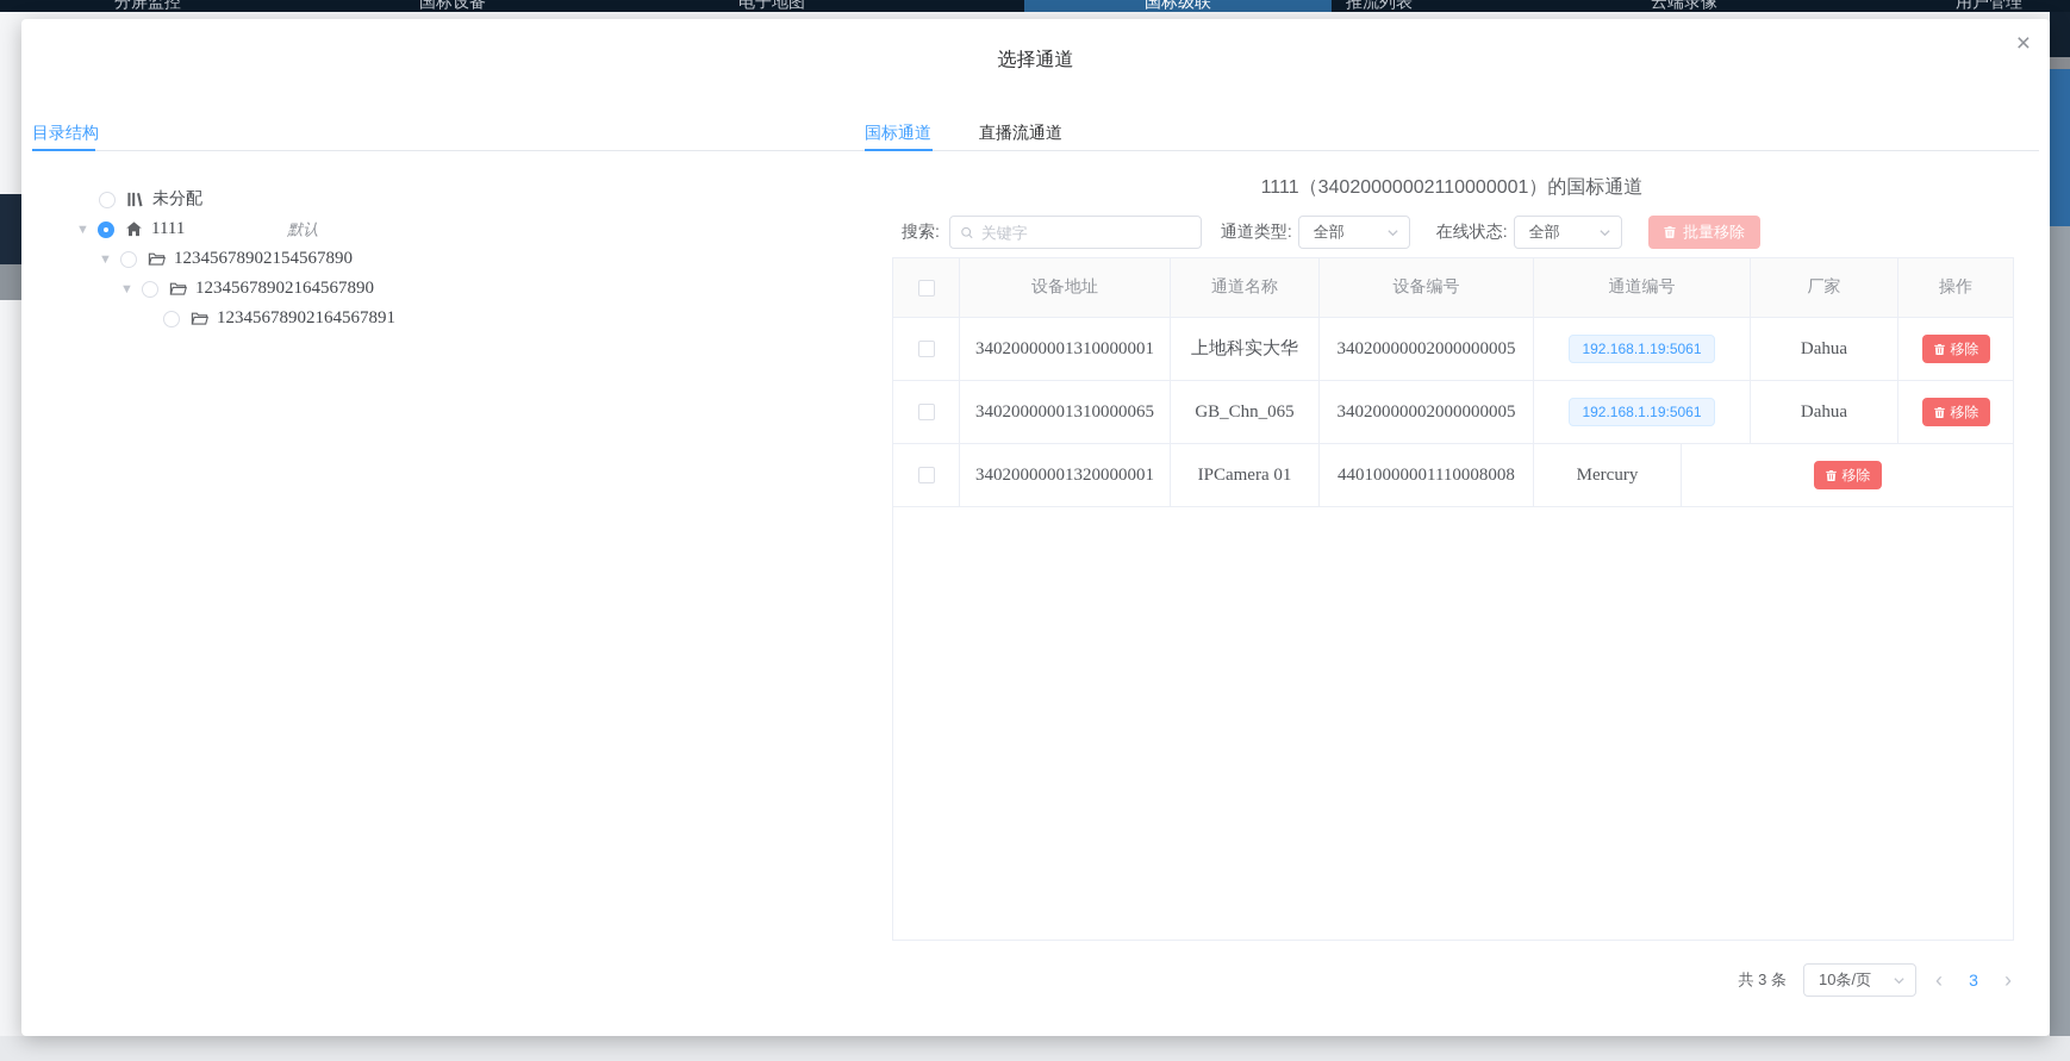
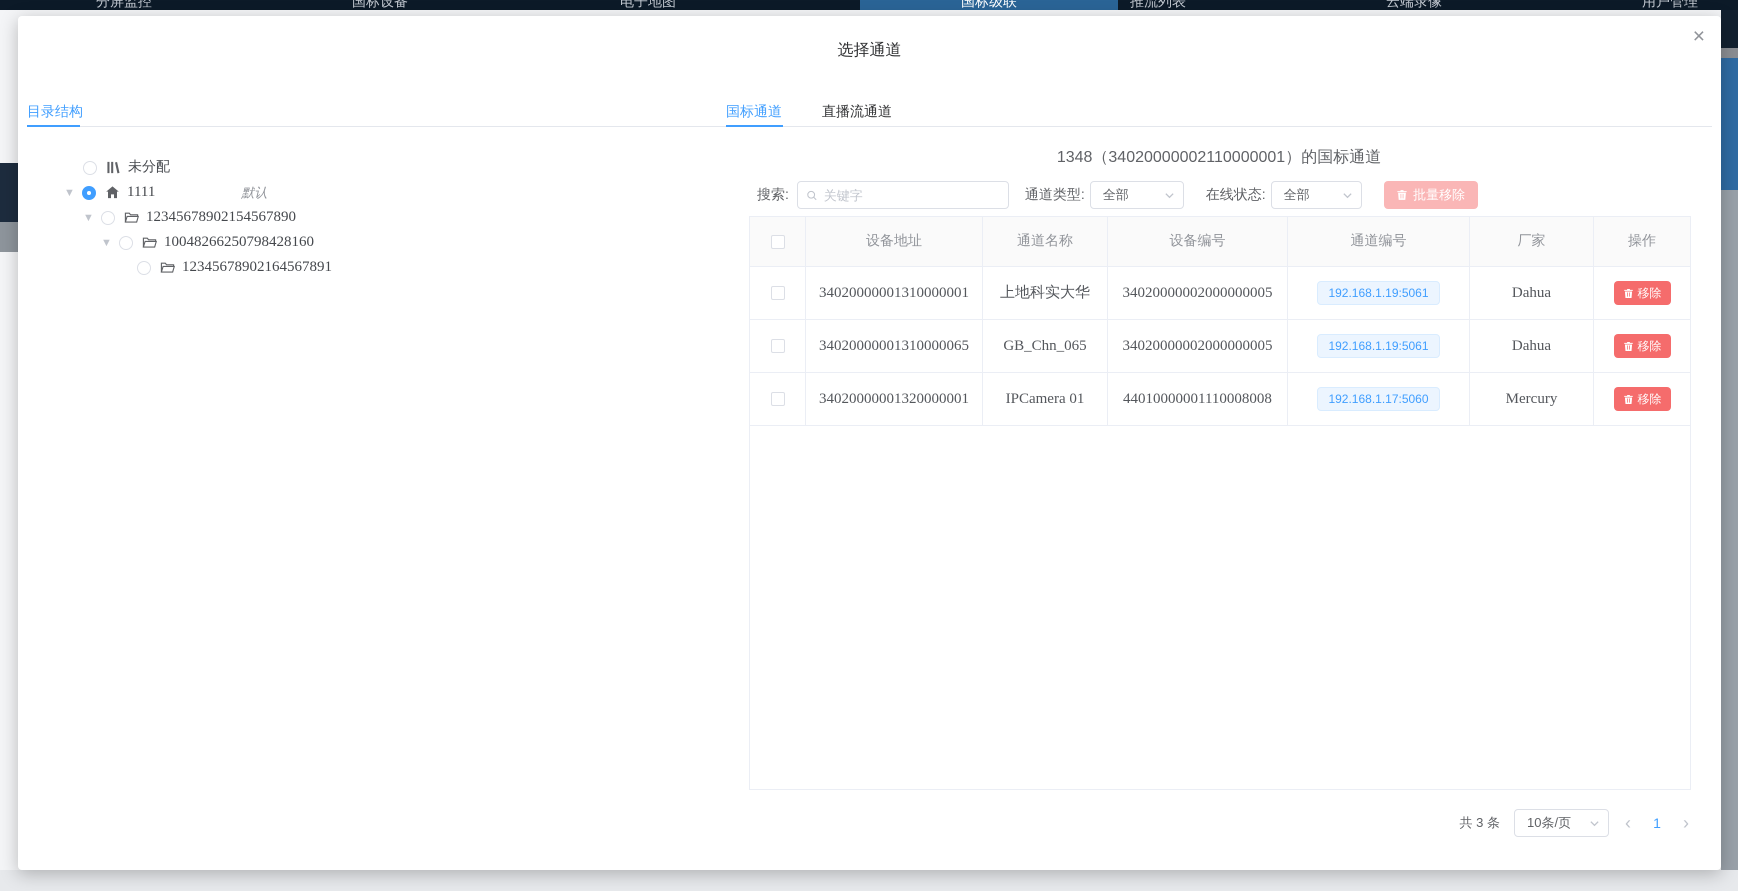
  分屏监控
  国标设备
  电子地图
  国标级联
  推流列表
  云端录像
  用户管理
  选择通道
  ×
  目录结构
  国标通道
  直播流通道
  未分配
  ▼
  1111
  默认
  ▼
  12345678902154567890
  ▼
- 12345678902164567890
+ 10048266250798428160
  12345678902164567891
- 1111（34020000002110000001）的国标通道
+ 1348（34020000002110000001）的国标通道
  搜索:
  关键字
  通道类型:
  全部
  在线状态:
  全部
  批量移除
  设备地址
  通道名称
  设备编号
  通道编号
  厂家
  操作
  34020000001310000001
  上地科实大华
  34020000002000000005
  192.168.1.19:5061
  Dahua
  移除
  34020000001310000065
  GB_Chn_065
  34020000002000000005
  192.168.1.19:5061
  Dahua
  移除
  34020000001320000001
  IPCamera 01
  44010000001110008008
+ 192.168.1.17:5060
  Mercury
  移除
  共 3 条
  10条/页
  ‹
- 3
+ 1
  ›
